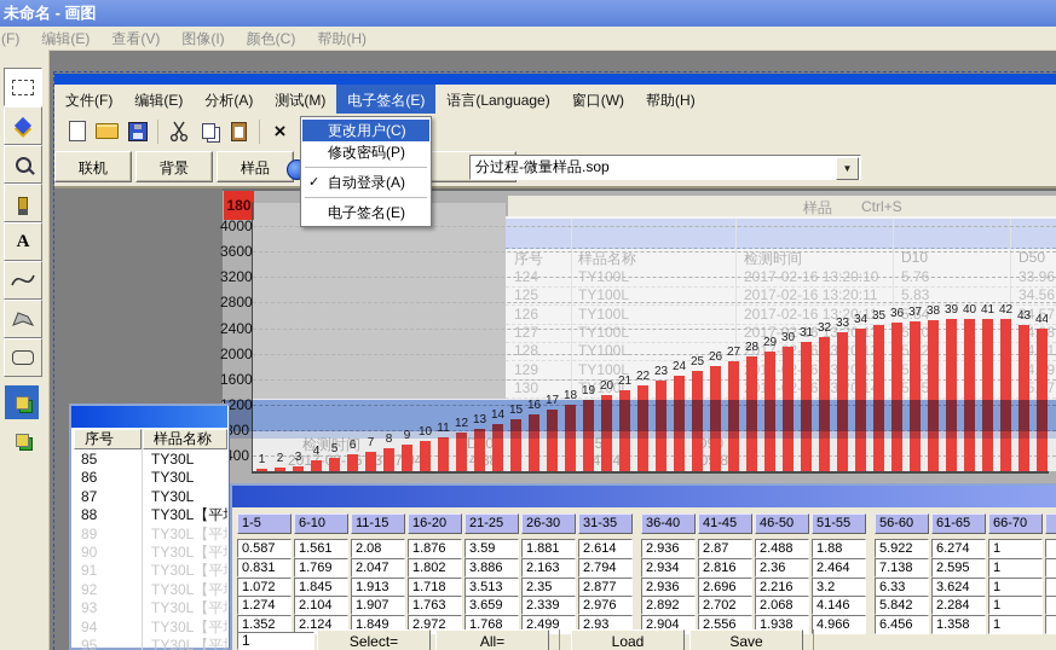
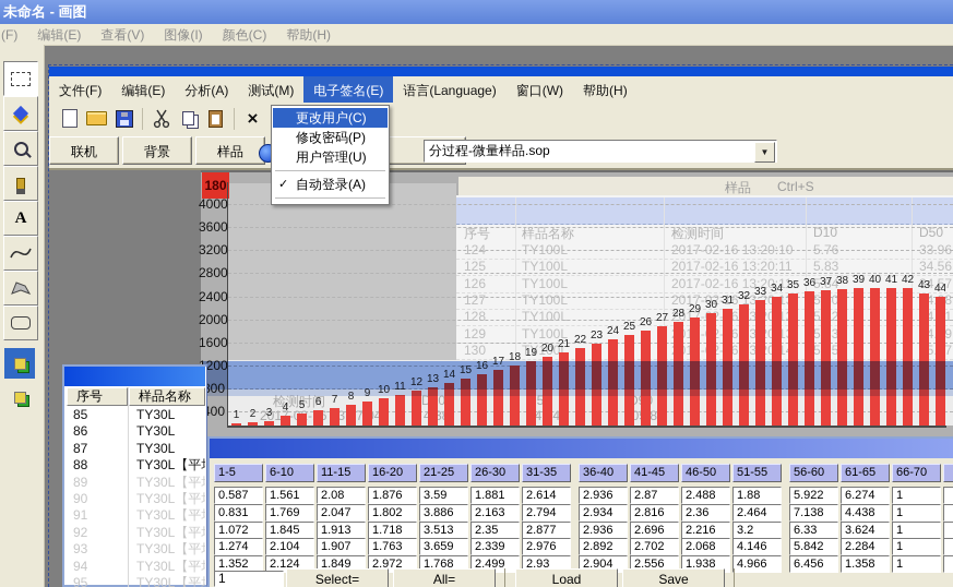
  未命名 - 画图
  (F) 编辑(E) 查看(V) 图像(I) 颜色(C) 帮助(H)
  A
  文件(F) 编辑(E) 分析(A) 测试(M) 电子签名(E) 语言(Language) 窗口(W) 帮助(H)
  ×
  分过程-微量样品.sop
  ▼
  联机
  背景
  样品
  样品
  Ctrl+S
  180
  序号
  样品名称
  检测时间
  D10
  D50
  124
  TY100L
  2017-02-16 13:20:10
  5.76
  33.96
  125
  TY100L
  2017-02-16 13:20:11
  5.83
  34.56
  126
  TY100L
  2017-02-16 13:20:11
  5.84
  34.57
  127
  TY100L
  2017-02-16 131
  128
  TY100L
  129
  TY100L
  130
  TY100L
  检测时间
  4000
  3600
  3200
  2800
  2400
  2000
  1600
  1
  2
  3
  4
  5
  6
  7
  8
  18
  19
  20
  21
  22
  23
  24
  25
  26
  27
  28
  29
  30
  31
  32
  33
  34
  35
  36
  37
  38
  39
  40
  41
  42
  43
  44
  85
  TY30L
  86
  TY30L
  87
  TY30L
  88
  TY30L【平
  89
  TY30L【平
  90
  TY30L【平
  91
  TY30L【平
  92
  TY30L【平
  93
  TY30L【平
  94
  TY30L【平
  95
  TY30L【平
  序号
  样品名称
  1-5
  6-10
  11-15
  16-20
  21-25
  26-30
  31-35
  36-40
  41-45
  46-50
  51-55
  56-60
  61-65
  66-70
  0.587
  1.561
  2.08
  1.876
  3.59
  1.881
  2.614
  2.936
  2.87
  2.488
  1.88
  5.922
  6.274
  1
  0.831
  1.769
  2.047
  1.802
  3.886
  2.163
  2.794
  2.934
  2.816
  2.36
  2.464
  7.138
- 2.595
+ 4.438
  1
  1.072
  1.845
  1.913
  1.718
  3.513
  2.35
  2.877
  2.936
  2.696
  2.216
  3.2
  6.33
  3.624
  1
  1.274
  2.104
  1.907
  1.763
  3.659
  2.339
  2.976
  2.892
  2.702
  2.068
  4.146
  5.842
  2.284
  1
  1.352
  2.124
  1.849
  2.972
  1.768
  2.499
  2.93
  2.904
  2.556
  1.938
  4.966
  6.456
  1.358
  1
  1
  Select=
  All=
  Load
  Save
  更改用户(C)
  修改密码(P)
+ 用户管理(U)
  自动登录(A)
  ✓
- 电子签名(E)
